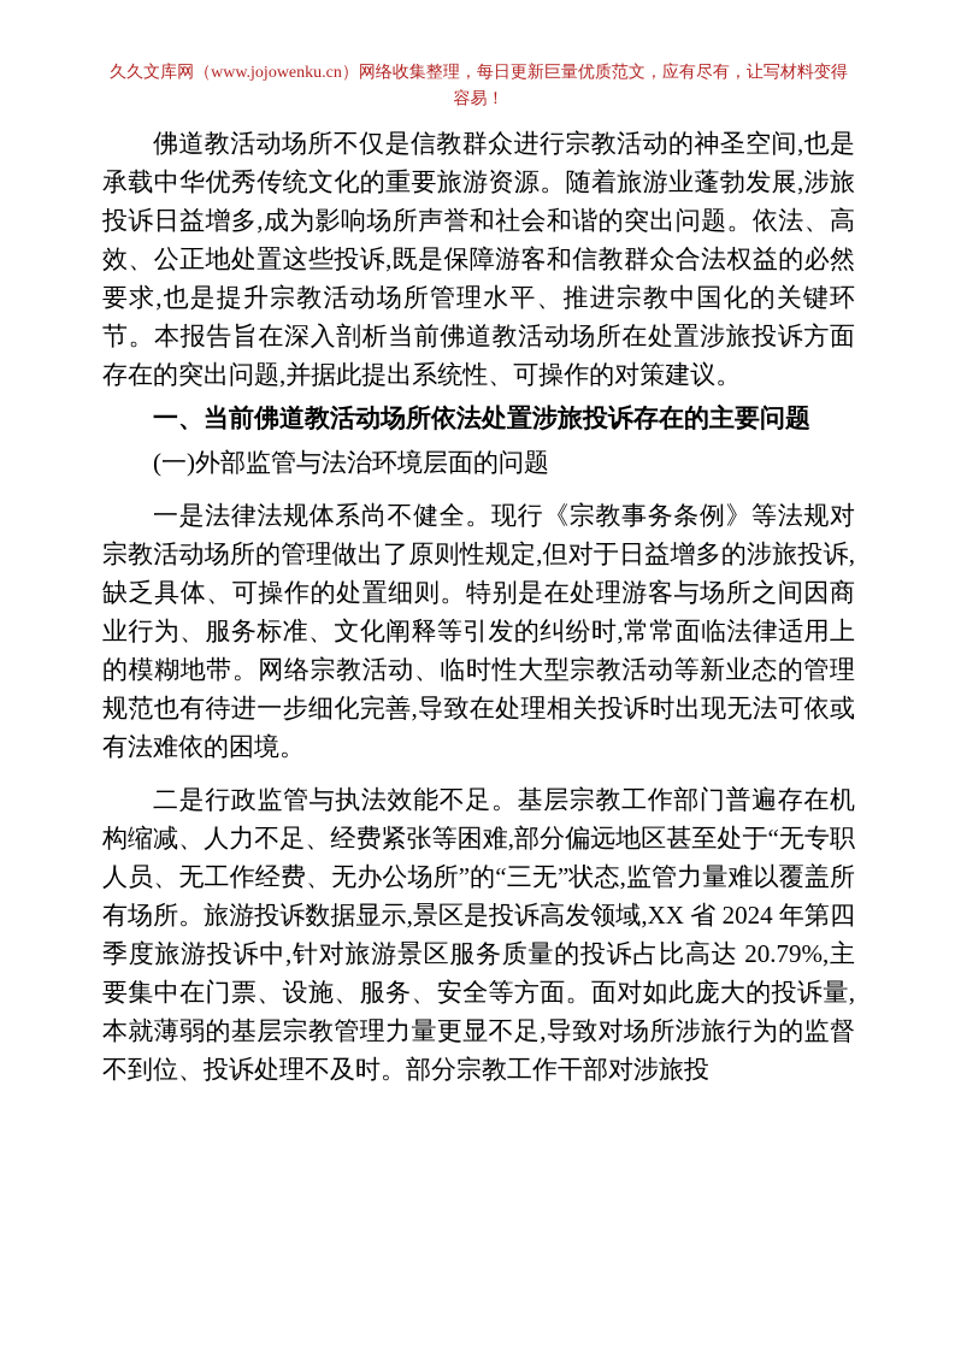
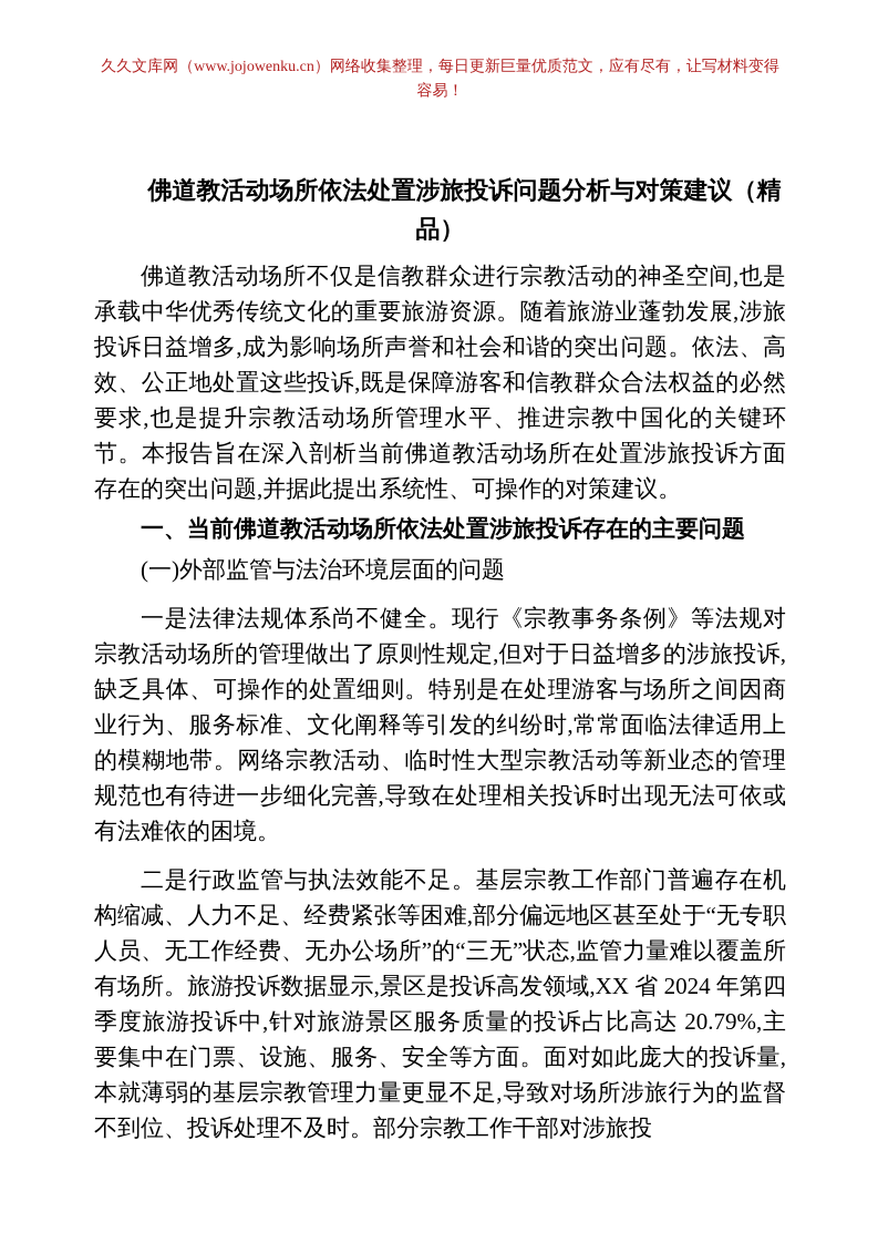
  久久文库网（www.jojowenku.cn）网络收集整理，每日更新巨量优质范文，应有尽有，让写材料变得容易！
+ 佛道教活动场所依法处置涉旅投诉问题分析与对策建议（精品）
  佛道教活动场所不仅是信教群众进行宗教活动的神圣空间,也是承载中华优秀传统文化的重要旅游资源。随着旅游业蓬勃发展,涉旅投诉日益增多,成为影响场所声誉和社会和谐的突出问题。依法、高效、公正地处置这些投诉,既是保障游客和信教群众合法权益的必然要求,也是提升宗教活动场所管理水平、推进宗教中国化的关键环节。本报告旨在深入剖析当前佛道教活动场所在处置涉旅投诉方面存在的突出问题,并据此提出系统性、可操作的对策建议。
  一、当前佛道教活动场所依法处置涉旅投诉存在的主要问题
  (一)外部监管与法治环境层面的问题
  一是法律法规体系尚不健全。现行《宗教事务条例》等法规对宗教活动场所的管理做出了原则性规定,但对于日益增多的涉旅投诉,缺乏具体、可操作的处置细则。特别是在处理游客与场所之间因商业行为、服务标准、文化阐释等引发的纠纷时,常常面临法律适用上的模糊地带。网络宗教活动、临时性大型宗教活动等新业态的管理规范也有待进一步细化完善,导致在处理相关投诉时出现无法可依或有法难依的困境。
  二是行政监管与执法效能不足。基层宗教工作部门普遍存在机构缩减、人力不足、经费紧张等困难,部分偏远地区甚至处于“无专职人员、无工作经费、无办公场所”的“三无”状态,监管力量难以覆盖所有场所。旅游投诉数据显示,景区是投诉高发领域,XX 省 2024 年第四季度旅游投诉中,针对旅游景区服务质量的投诉占比高达 20.79%,主要集中在门票、设施、服务、安全等方面。面对如此庞大的投诉量,本就薄弱的基层宗教管理力量更显不足,导致对场所涉旅行为的监督不到位、投诉处理不及时。部分宗教工作干部对涉旅投
